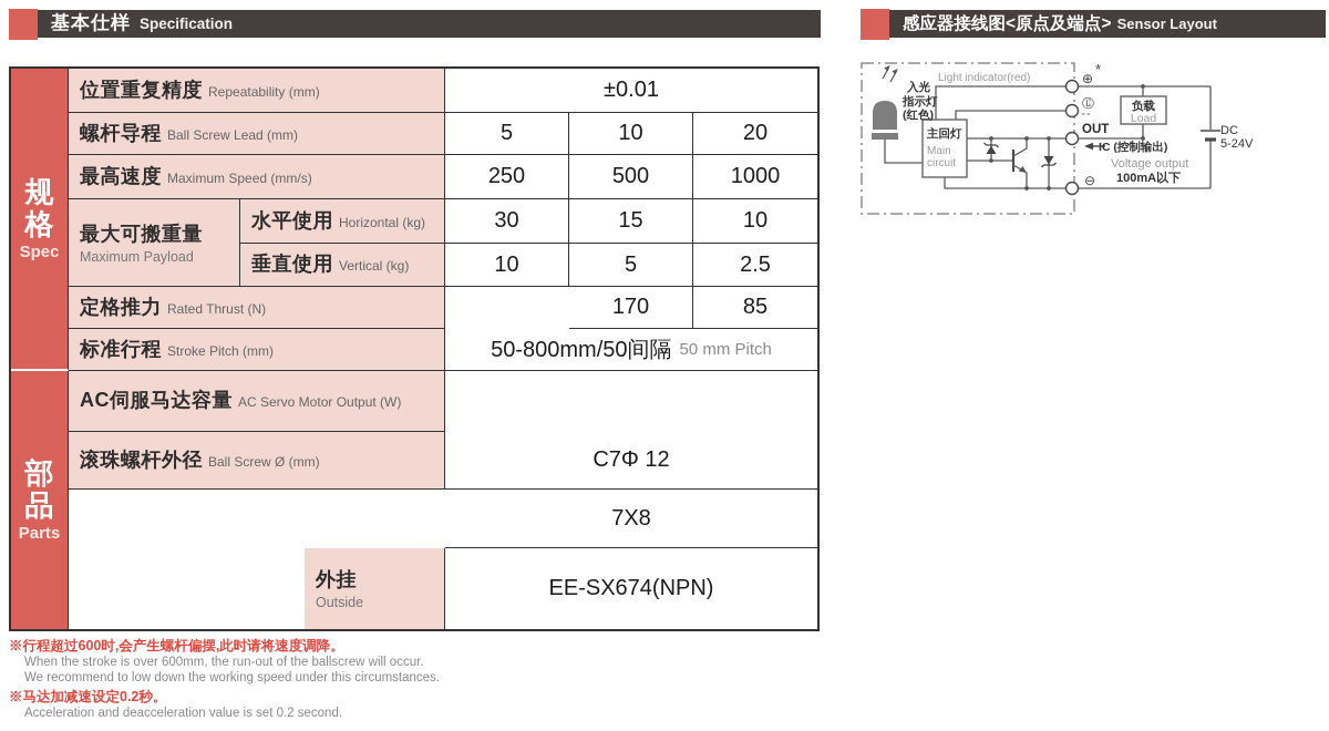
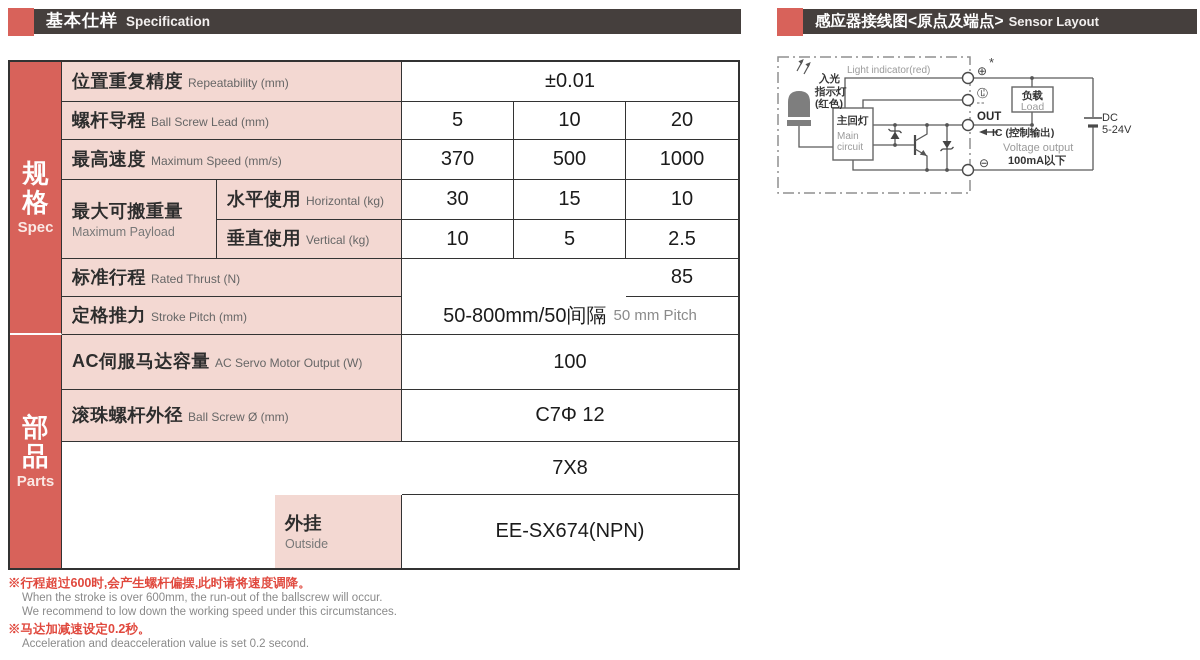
  基本仕样
  Specification
  感应器接线图<原点及端点>
  Sensor Layout
  规格
  Spec
  部品
  Parts
  位置重复精度
  Repeatability (mm)
  ±0.01
  螺杆导程
  Ball Screw Lead (mm)
  5
  10
  20
  最高速度
  Maximum Speed (mm/s)
- 250
+ 370
  500
  1000
  最大可搬重量
  Maximum Payload
  水平使用
  Horizontal (kg)
  30
  15
  10
  垂直使用
  Vertical (kg)
  10
  5
  2.5
- 定格推力
+ 标准行程
  Rated Thrust (N)
- 170
  85
- 标准行程
+ 定格推力
  Stroke Pitch (mm)
  50-800mm/50间隔
  50 mm Pitch
  AC伺服马达容量
  AC Servo Motor Output (W)
+ 100
  滚珠螺杆外径
  Ball Screw Ø (mm)
  C7Φ 12
  7X8
  外挂
  Outside
  EE-SX674(NPN)
  ※行程超过600时,会产生螺杆偏摆,此时请将速度调降。
  When the stroke is over 600mm, the run-out of the ballscrew will occur.
  We recommend to low down the working speed under this circumstances.
  ※马达加减速设定0.2秒。
  Acceleration and deacceleration value is set 0.2 second.
  Light indicator(red)
  入光
  指示灯
  (红色)
  主回灯
  Main
  circuit
  ⊕
  *
  Ⓛ
  OUT
  ⊖
  负载
  Load
  IC (控制输出)
  Voltage output
  100mA以下
  DC
  5-24V
